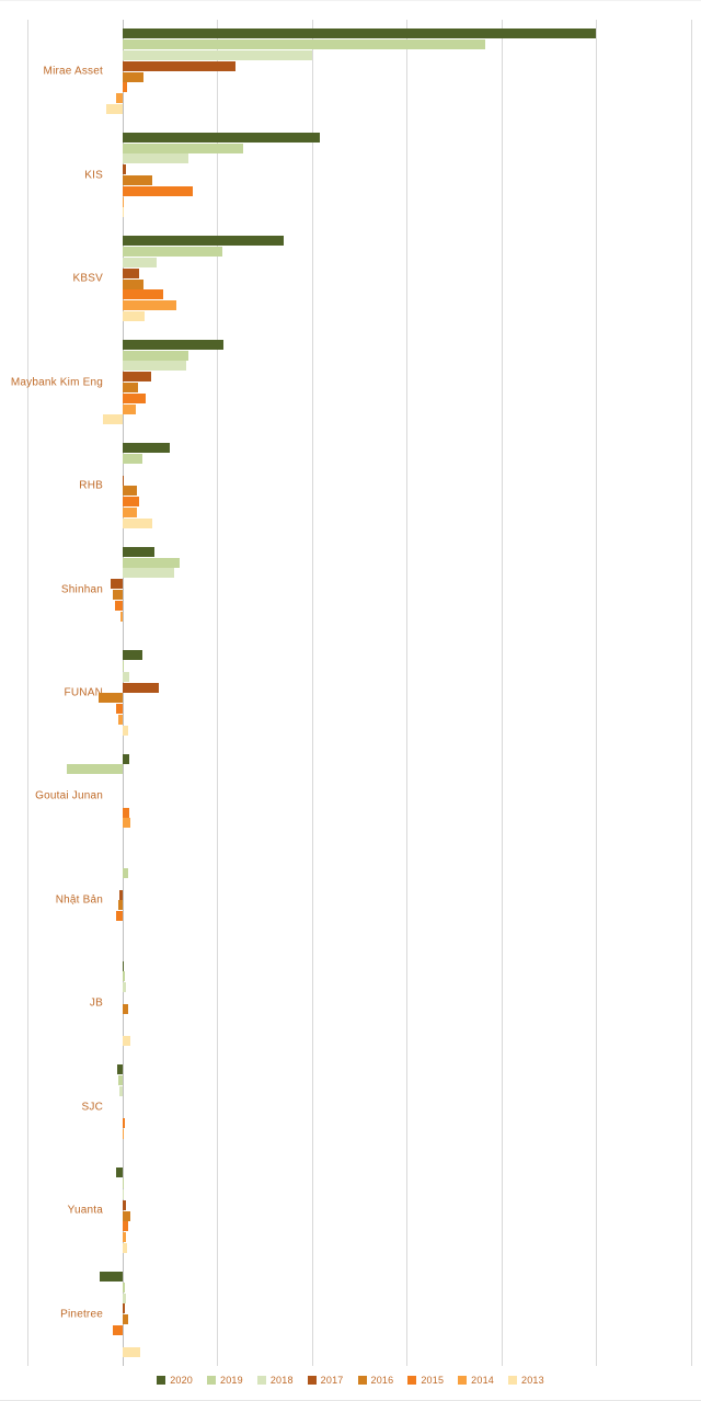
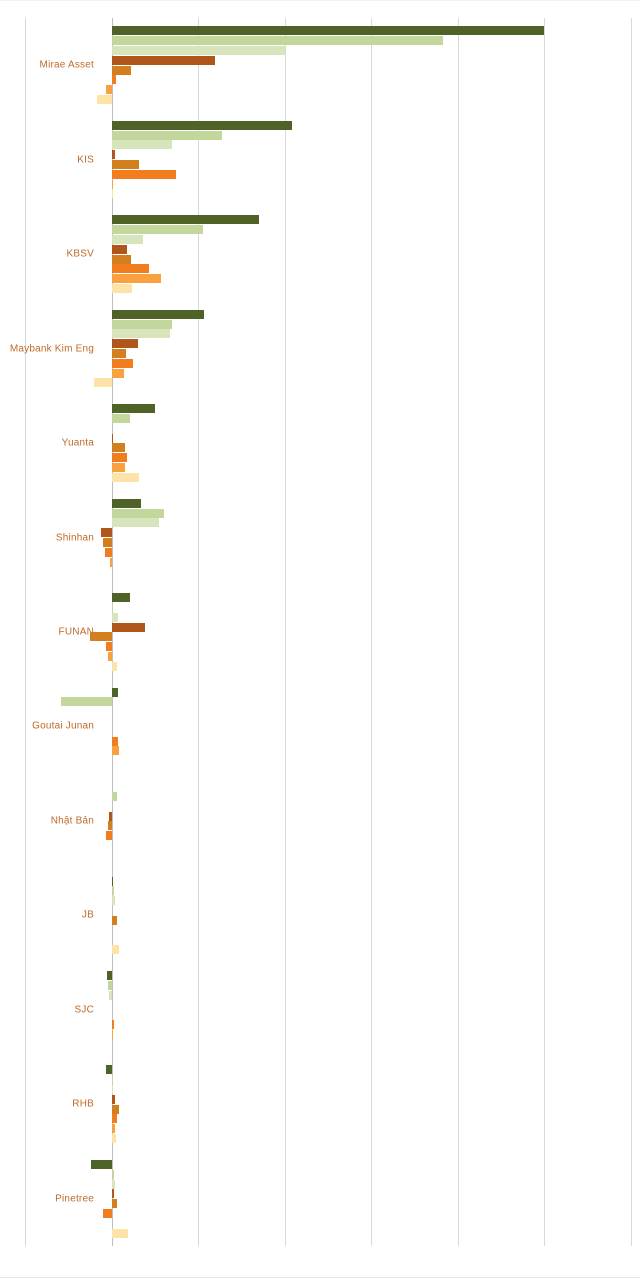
  Mirae Asset
  KIS
  KBSV
  Maybank Kim Eng
- RHB
+ Yuanta
  Shinhan
  FUNA
  Goutai Junan
  Nhật Bản
  JB
  SJC
- Yuanta
+ RHB
  Pinetree
- 2020
- 2019
- 2018
- 2017
- 2016
- 2015
- 2014
- 2013
